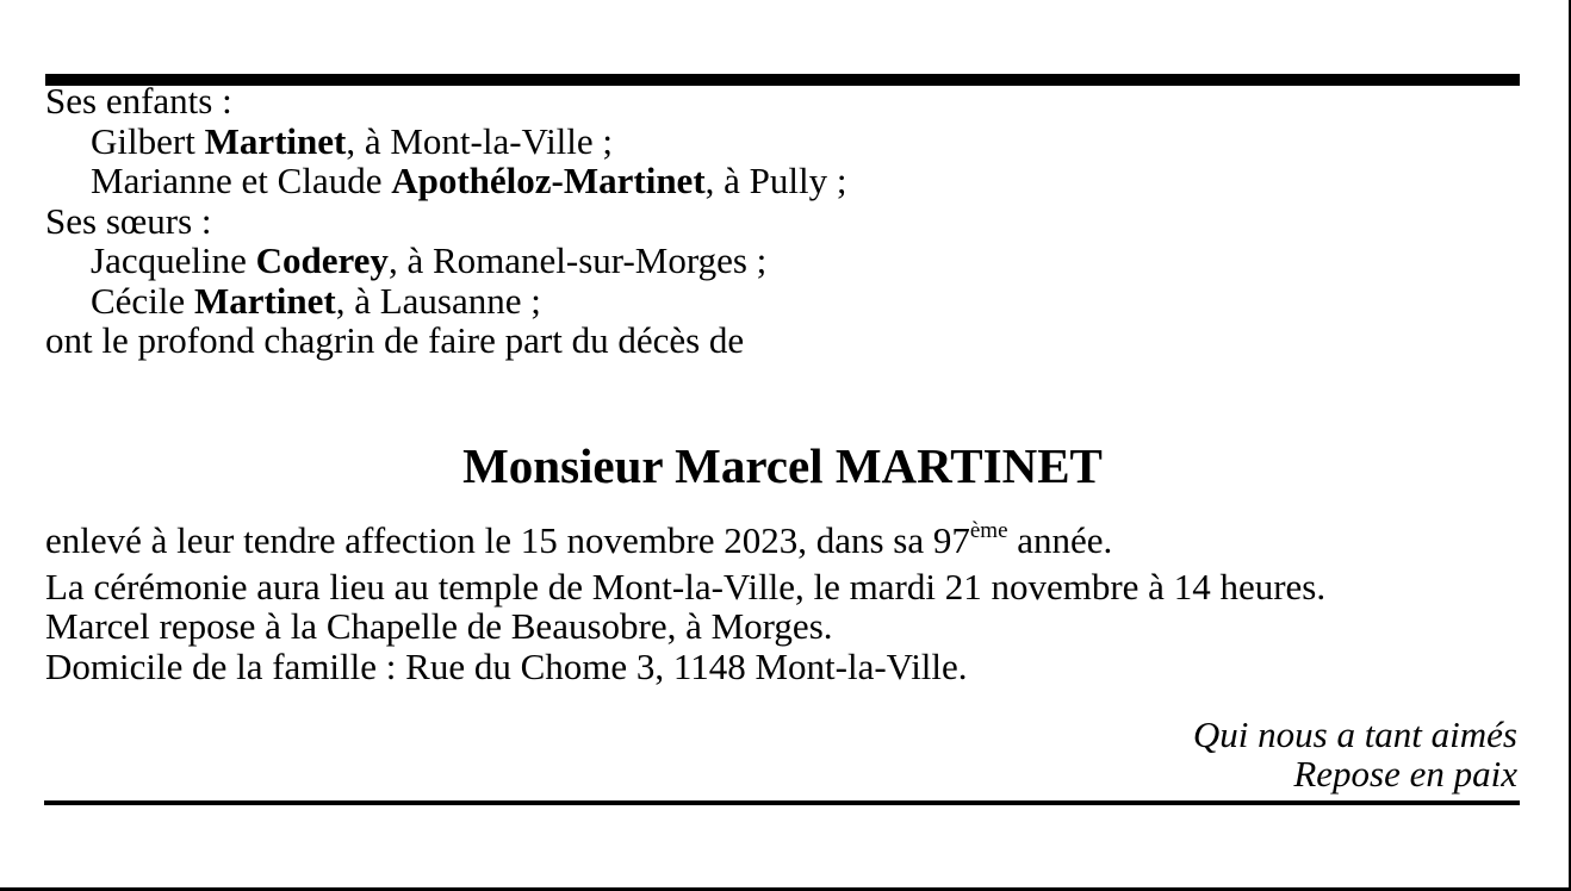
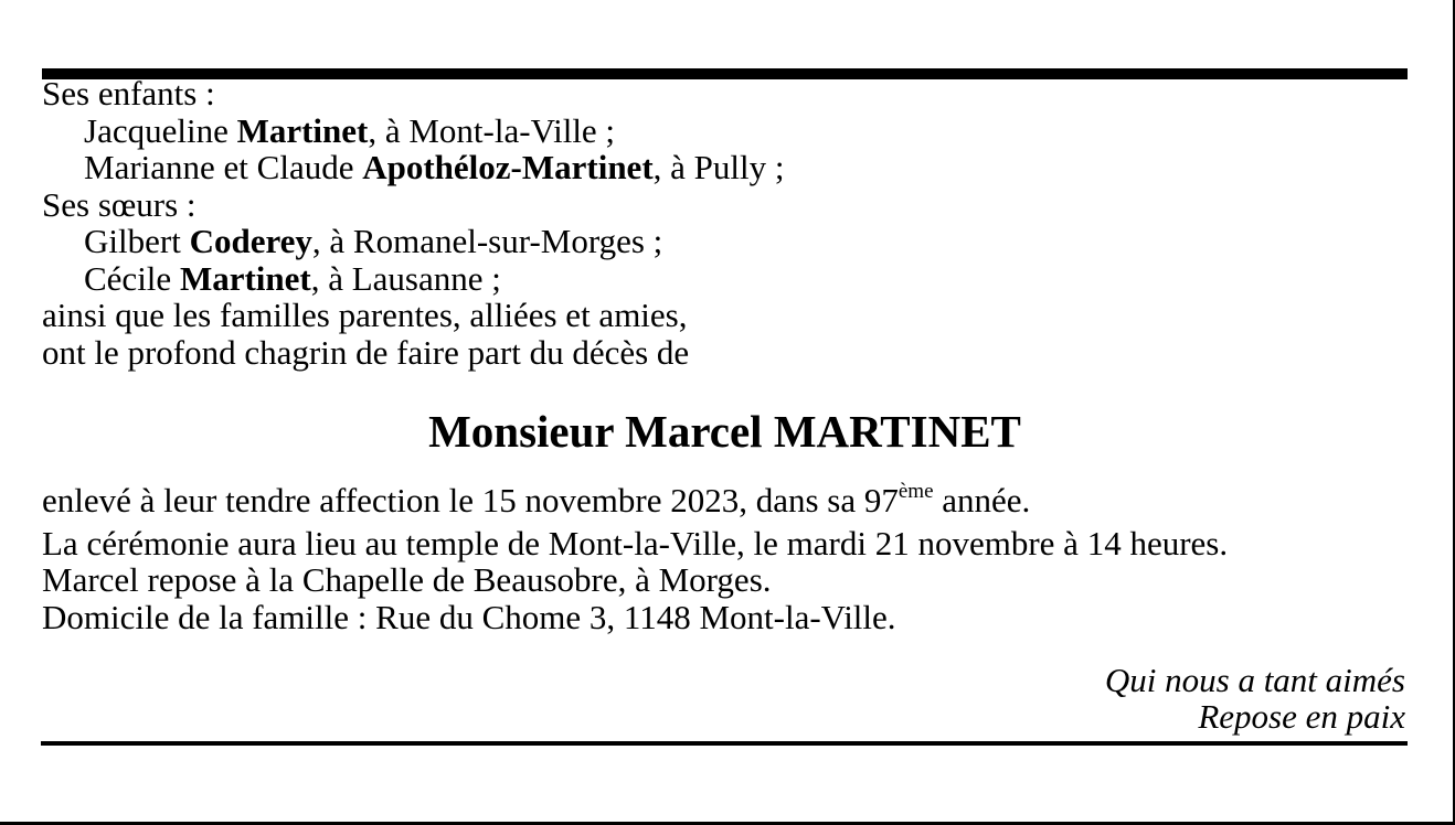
  Ses enfants :
- Gilbert Martinet, à Mont-la-Ville ;
+ Jacqueline Martinet, à Mont-la-Ville ;
  Marianne et Claude Apothéloz-Martinet, à Pully ;
  Ses sœurs :
- Jacqueline Coderey, à Romanel-sur-Morges ;
+ Gilbert Coderey, à Romanel-sur-Morges ;
  Cécile Martinet, à Lausanne ;
+ ainsi que les familles parentes, alliées et amies,
  ont le profond chagrin de faire part du décès de
  Monsieur Marcel MARTINET
  enlevé à leur tendre affection le 15 novembre 2023, dans sa 97ème année.
  La cérémonie aura lieu au temple de Mont-la-Ville, le mardi 21 novembre à 14 heures.
  Marcel repose à la Chapelle de Beausobre, à Morges.
  Domicile de la famille : Rue du Chome 3, 1148 Mont-la-Ville.
  Qui nous a tant aimés
  Repose en paix
